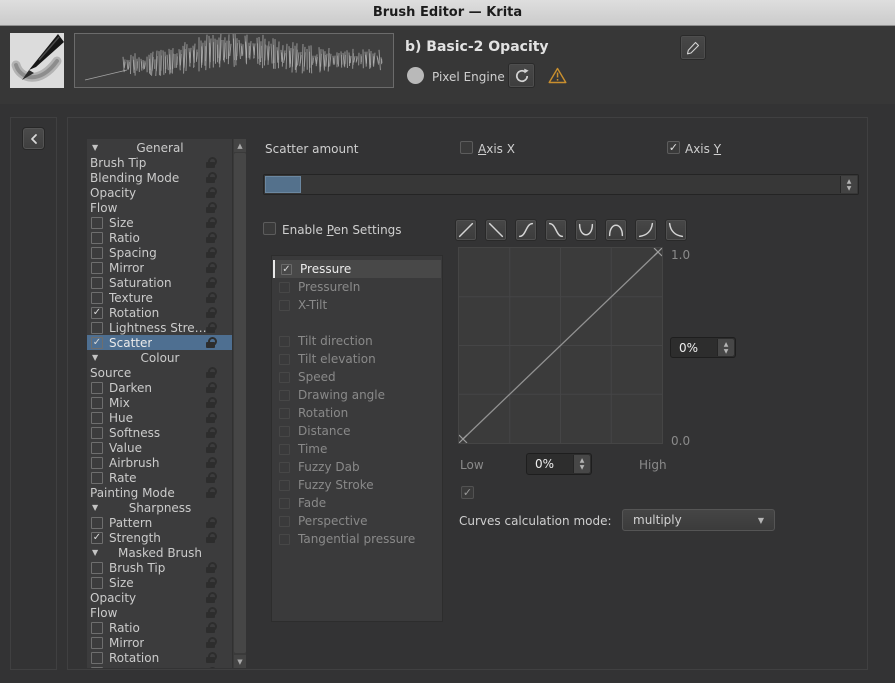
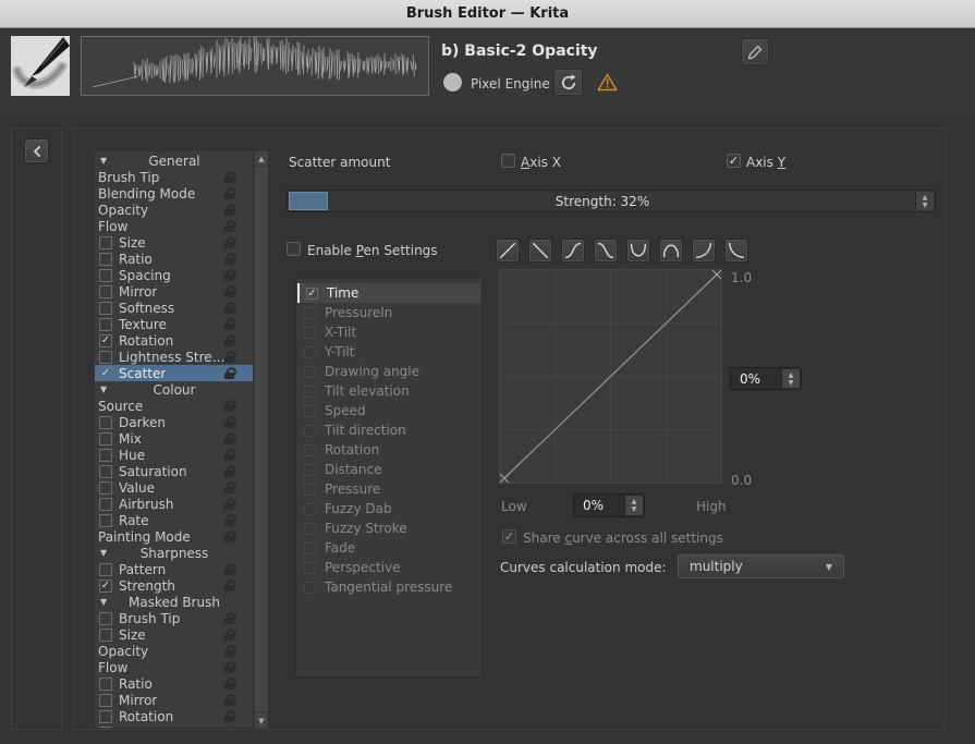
  Brush Editor — Krita
  b) Basic-2 Opacity
  Pixel Engine
  ▲
  ▼
  ▼
  General
  Brush Tip
  Blending Mode
  Opacity
  Flow
  Size
  Ratio
  Spacing
  Mirror
- Saturation
+ Softness
  Texture
  ✓
  Rotation
  Lightness Stre…
  ✓
  Scatter
  ▼
  Colour
  Source
  Darken
  Mix
  Hue
- Softness
+ Saturation
  Value
  Airbrush
  Rate
  Painting Mode
  ▼
  Sharpness
  Pattern
  ✓
  Strength
  ▼
  Masked Brush
  Brush Tip
  Size
  Opacity
  Flow
  Ratio
  Mirror
  Rotation
  Scatter amount
  Axis X
  ✓
  Axis Y
+ Strength: 32%
  Enable Pen Settings
  ✓
- Pressure
+ Time
  PressureIn
  X-Tilt
+ Y-Tilt
- Tilt direction
+ Drawing angle
  Tilt elevation
  Speed
- Drawing angle
+ Tilt direction
  Rotation
  Distance
- Time
+ Pressure
  Fuzzy Dab
  Fuzzy Stroke
  Fade
  Perspective
  Tangential pressure
  1.0
  0.0
  0%
  Low
  0%
  High
  ✓
+ Share curve across all settings
  Curves calculation mode:
  multiply
  ▼
